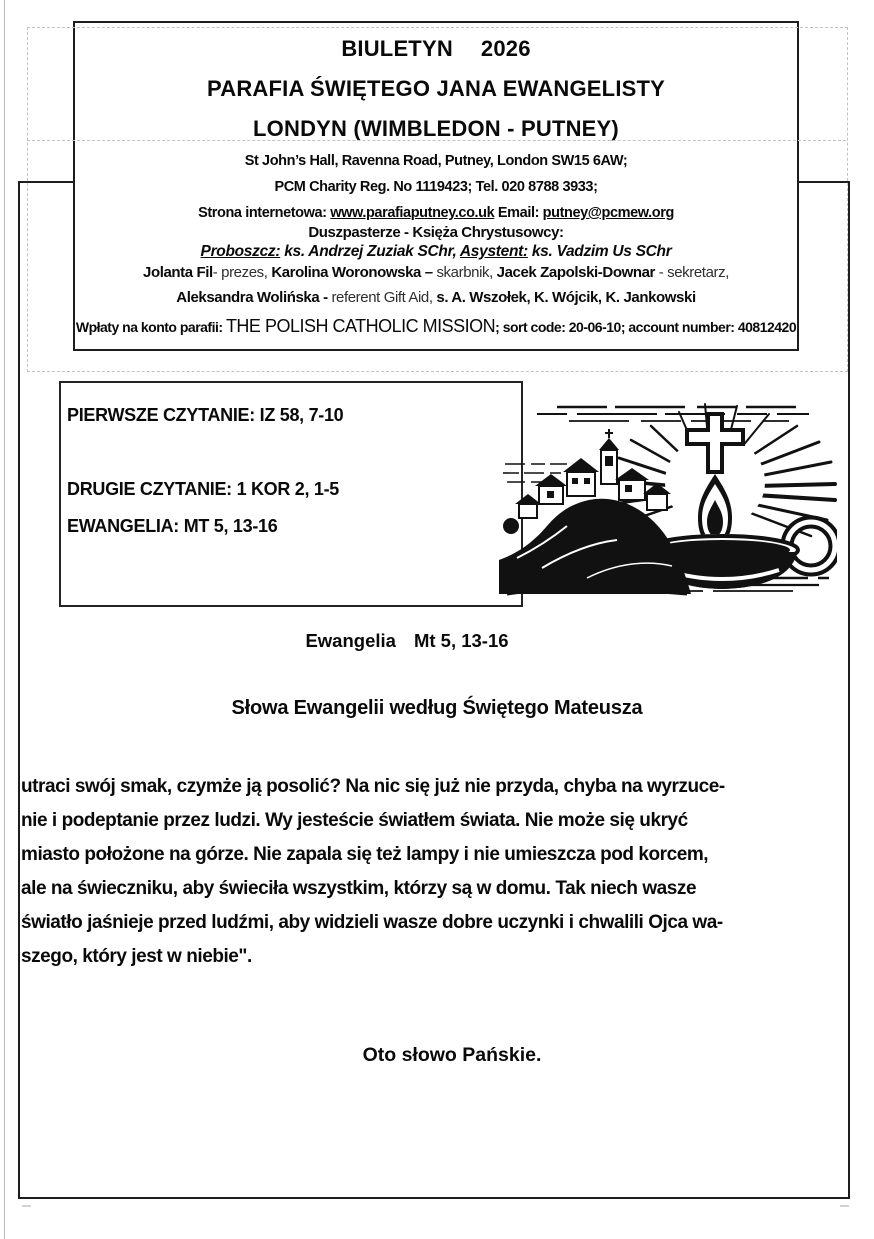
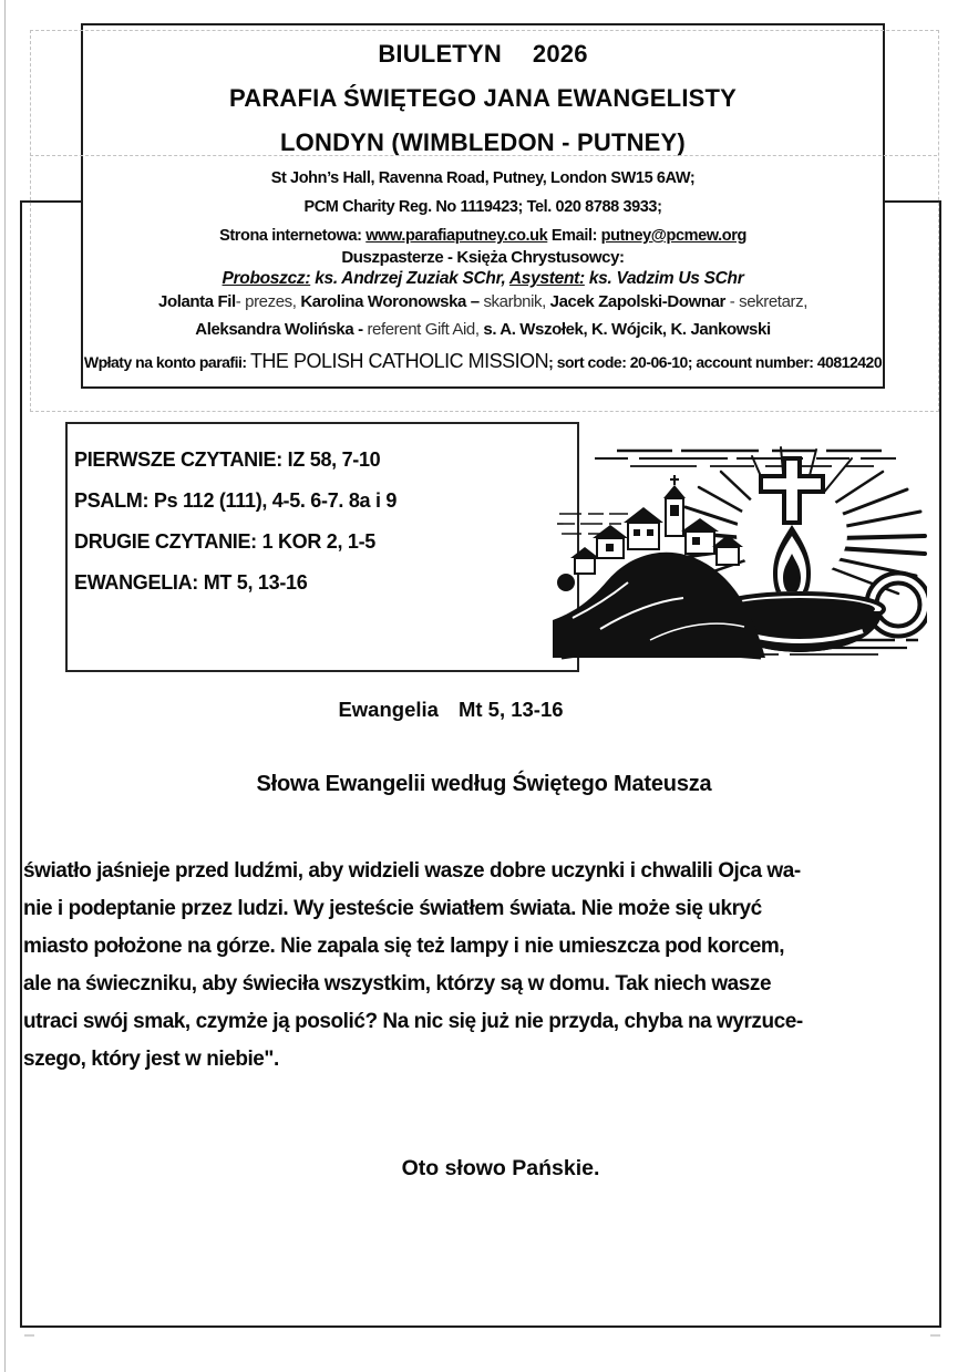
  BIULETYN 2026
  PARAFIA ŚWIĘTEGO JANA EWANGELISTY
  LONDYN (WIMBLEDON - PUTNEY)
  St John’s Hall, Ravenna Road, Putney, London SW15 6AW;
  PCM Charity Reg. No 1119423; Tel. 020 8788 3933;
  Strona internetowa: www.parafiaputney.co.uk Email: putney@pcmew.org
  Duszpasterze - Księża Chrystusowcy:
  Proboszcz: ks. Andrzej Zuziak SChr, Asystent: ks. Vadzim Us SChr
  Jolanta Fil- prezes, Karolina Woronowska – skarbnik, Jacek Zapolski-Downar - sekretarz,
  Aleksandra Wolińska - referent Gift Aid, s. A. Wszołek, K. Wójcik, K. Jankowski
  Wpłaty na konto parafii: THE POLISH CATHOLIC MISSION; sort code: 20-06-10; account number: 40812420
  PIERWSZE CZYTANIE: IZ 58, 7-10
+ PSALM: Ps 112 (111), 4-5. 6-7. 8a i 9
  DRUGIE CZYTANIE: 1 KOR 2, 1-5
  EWANGELIA: MT 5, 13-16
  Ewangelia Mt 5, 13-16
  Słowa Ewangelii według Świętego Mateusza
- utraci swój smak, czymże ją posolić? Na nic się już nie przyda, chyba na wyrzuce-
+ światło jaśnieje przed ludźmi, aby widzieli wasze dobre uczynki i chwalili Ojca wa-
  nie i podeptanie przez ludzi. Wy jesteście światłem świata. Nie może się ukryć
  miasto położone na górze. Nie zapala się też lampy i nie umieszcza pod korcem,
  ale na świeczniku, aby świeciła wszystkim, którzy są w domu. Tak niech wasze
- światło jaśnieje przed ludźmi, aby widzieli wasze dobre uczynki i chwalili Ojca wa-
+ utraci swój smak, czymże ją posolić? Na nic się już nie przyda, chyba na wyrzuce-
  szego, który jest w niebie".
  Oto słowo Pańskie.
